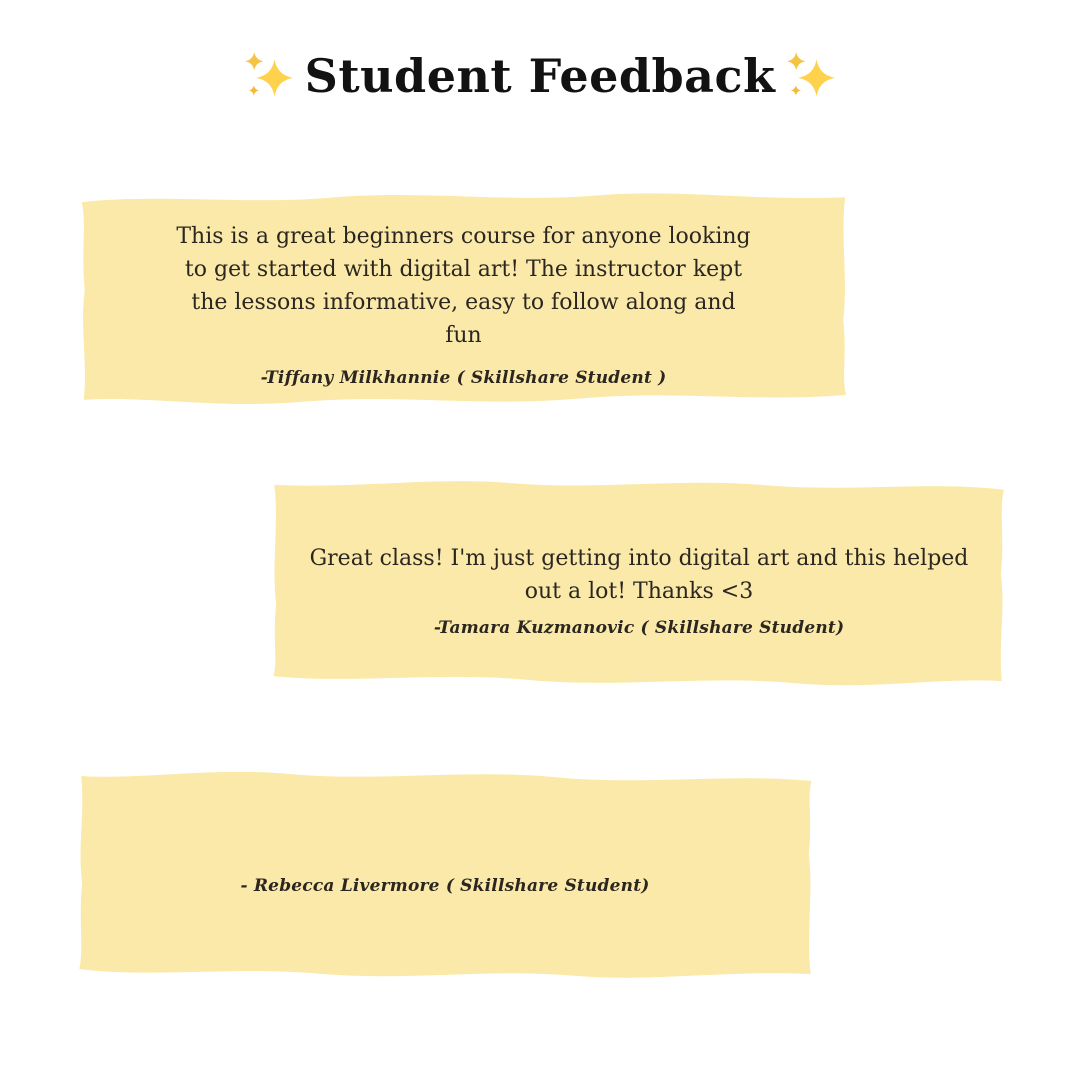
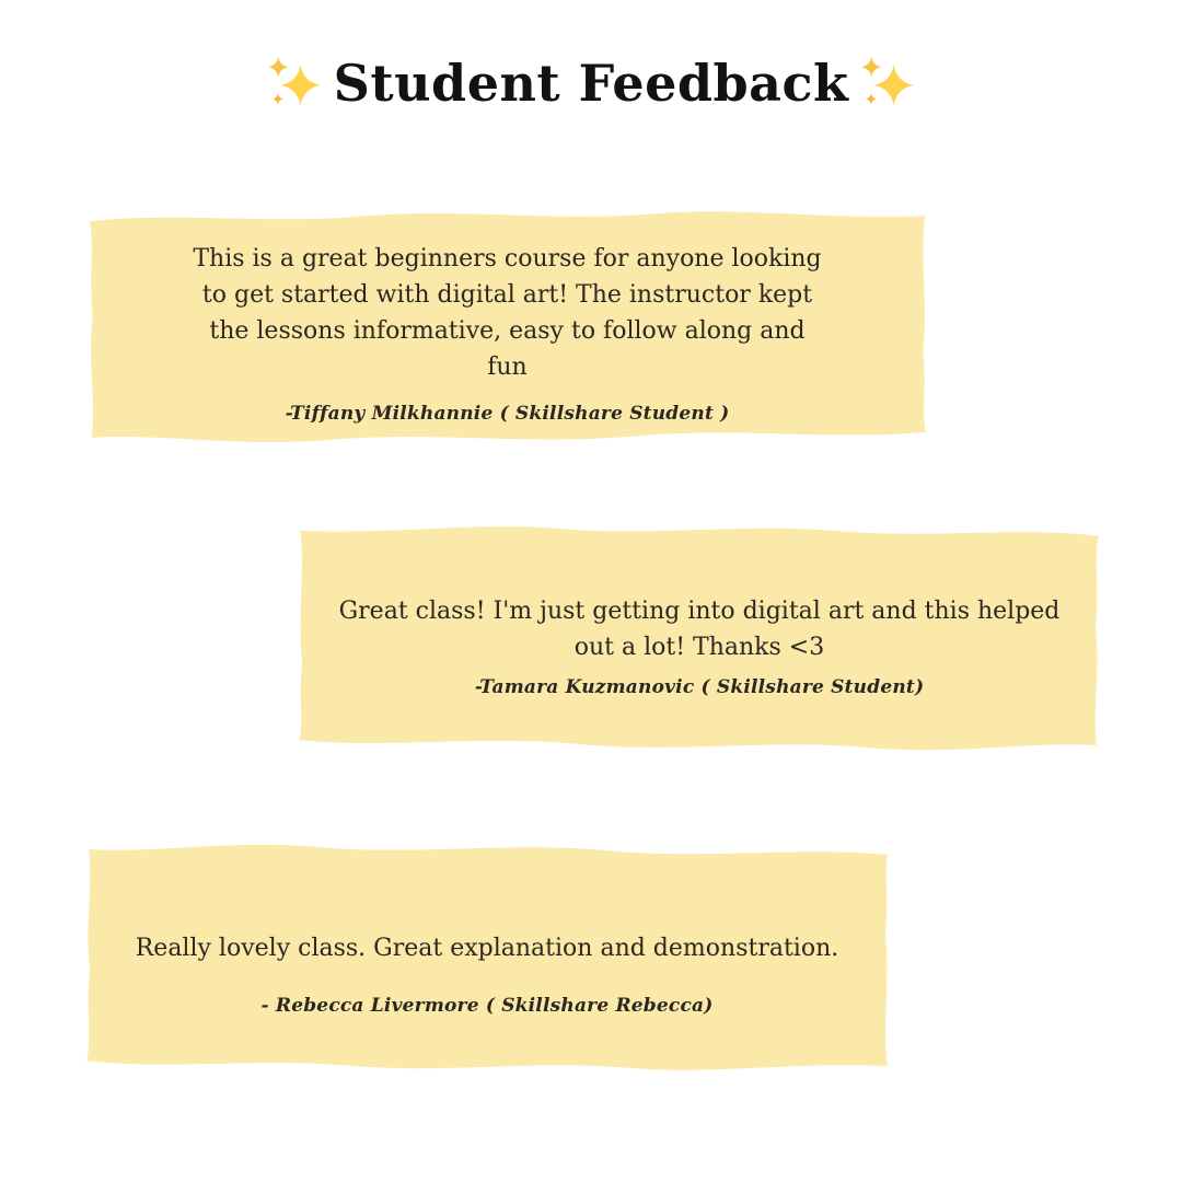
  Student Feedback
  This is a great beginners course for anyone looking
  to get started with digital art! The instructor kept
  the lessons informative, easy to follow along and
  fun
  -Tiffany Milkhannie ( Skillshare Student )
  Great class! I'm just getting into digital art and this helped
  out a lot! Thanks <3
  -Tamara Kuzmanovic ( Skillshare Student)
+ Really lovely class. Great explanation and demonstration.
- - Rebecca Livermore ( Skillshare Student)
+ - Rebecca Livermore ( Skillshare Rebecca)
